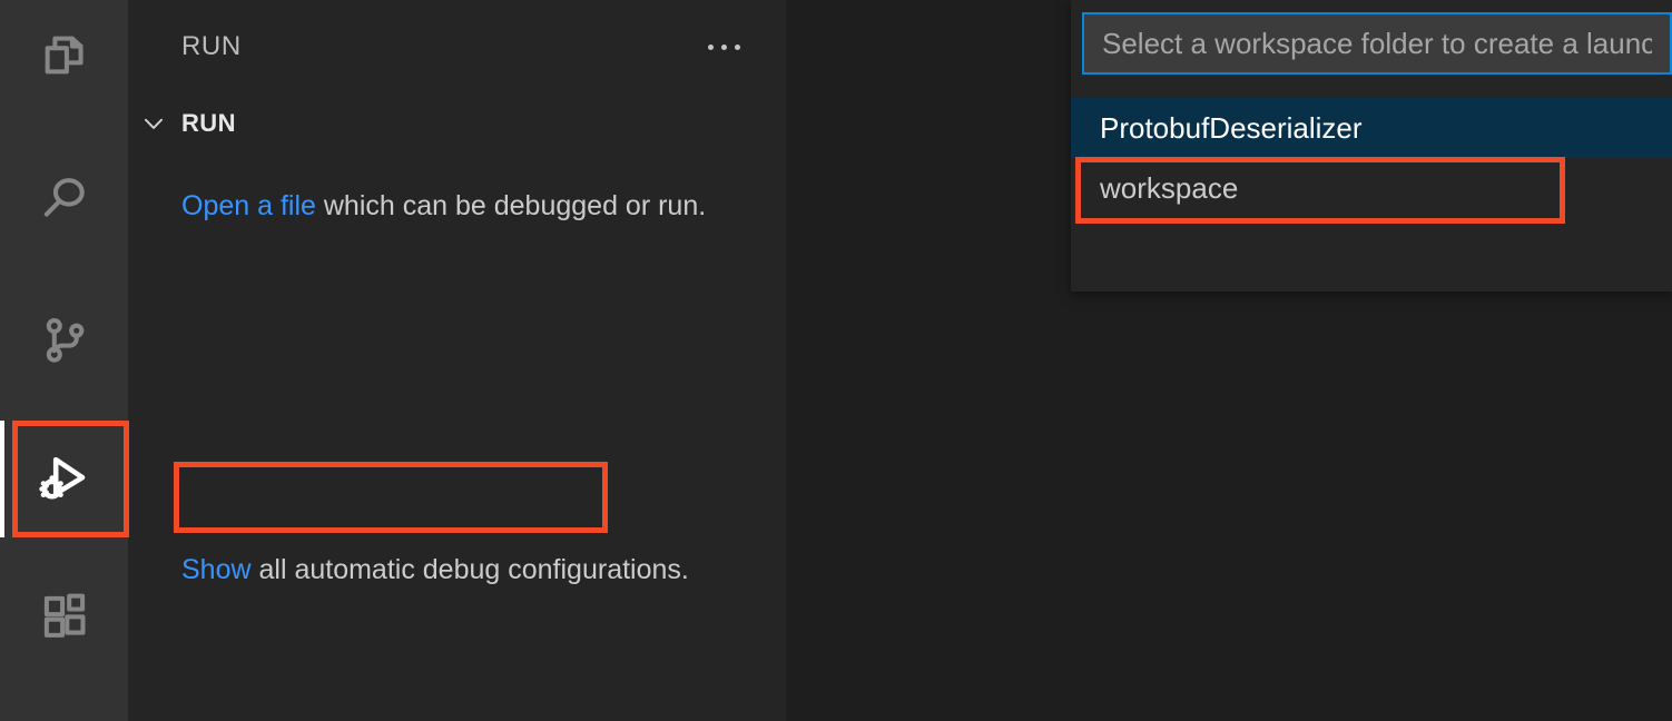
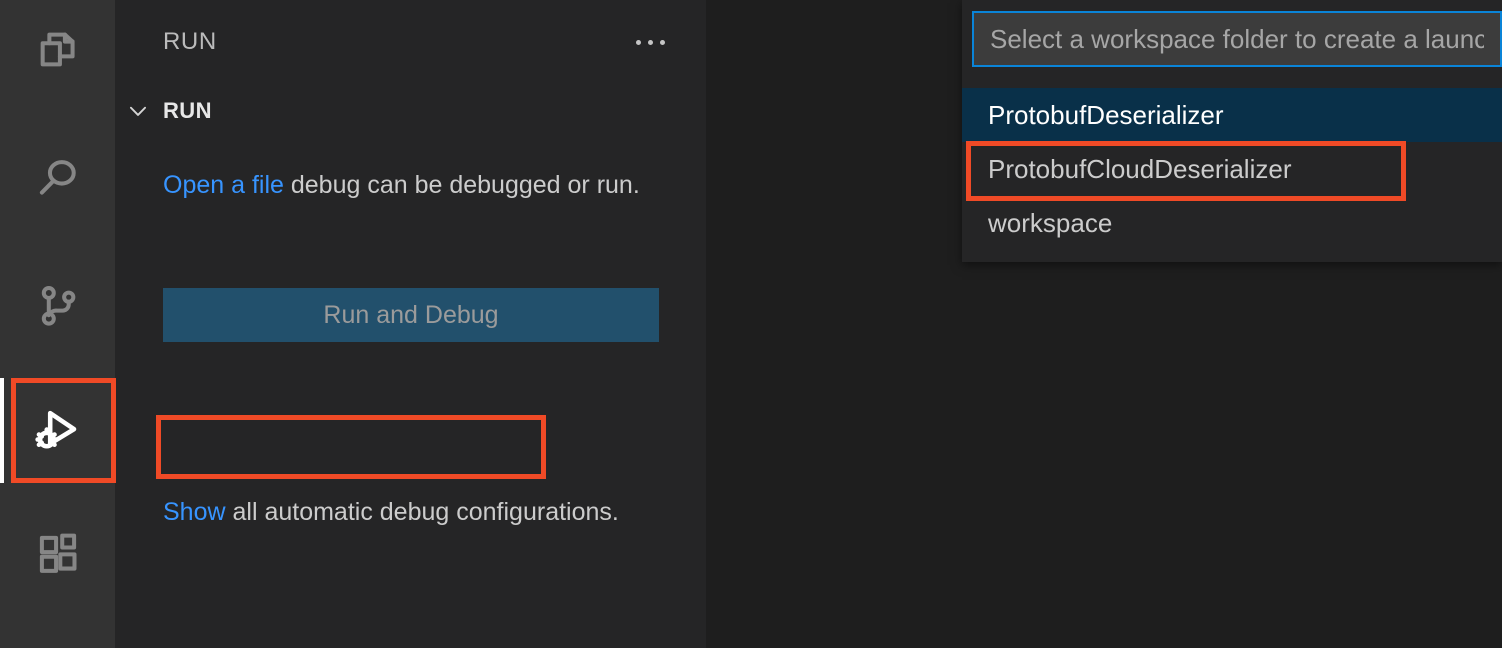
  RUN
  RUN
- Open a file which can be debugged or run.
+ Open a file debug can be debugged or run.
+ Run and Debug
  Show all automatic debug configurations.
  Select a workspace folder to create a launc
  ProtobufDeserializer
+ ProtobufCloudDeserializer
  workspace
